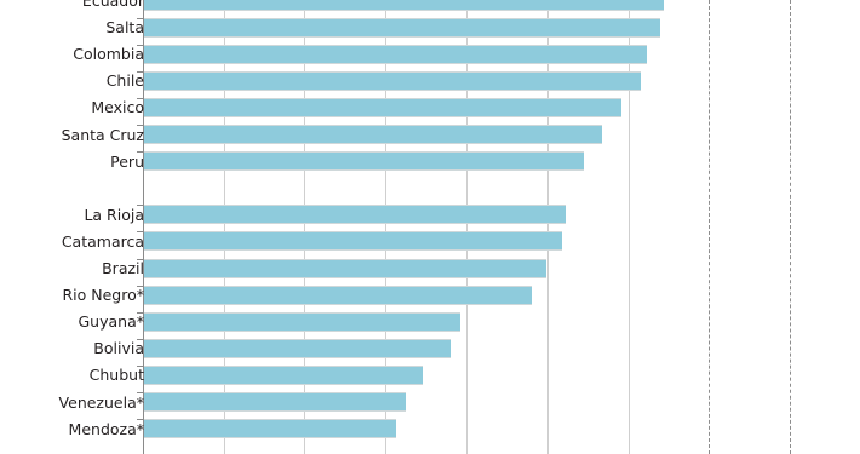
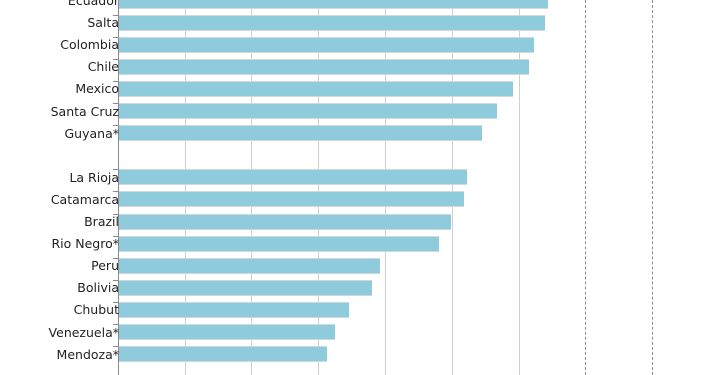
  Ecuador
  Salta
  Colombia
  Chile
  Mexico
  Santa Cruz
- Peru
+ Guyana*
  La Rioja
  Catamarca
  Brazil
  Rio Negro*
- Guyana*
+ Peru
  Bolivia
  Chubut
  Venezuela*
  Mendoza*
